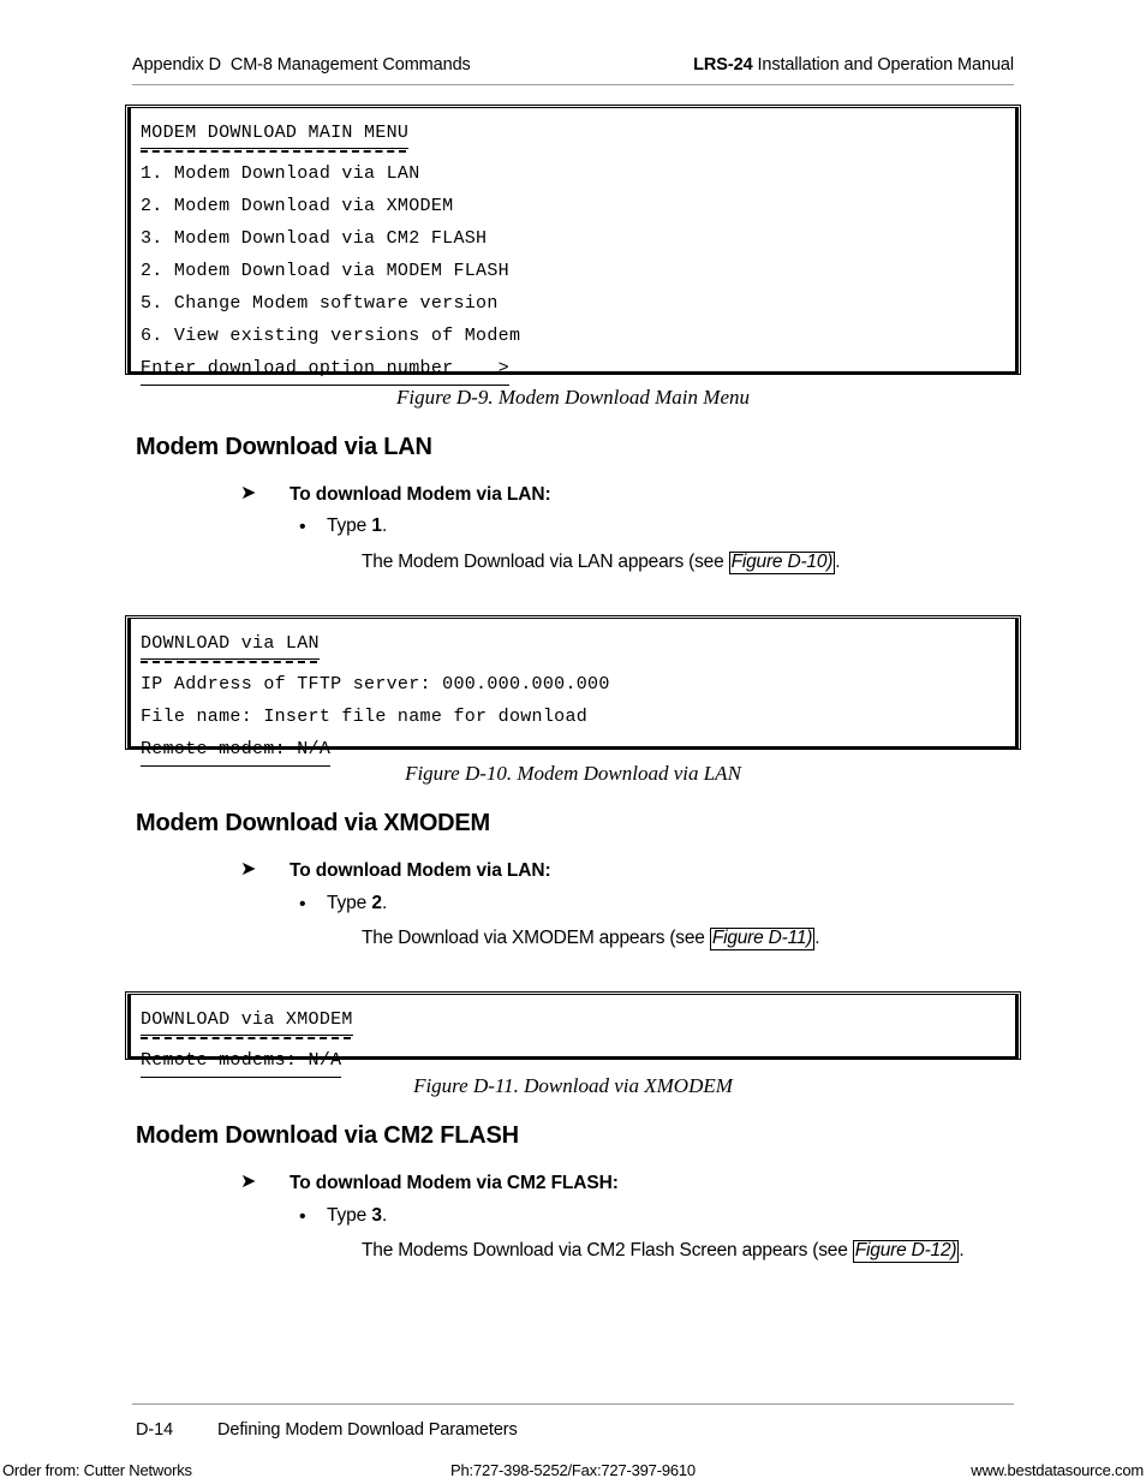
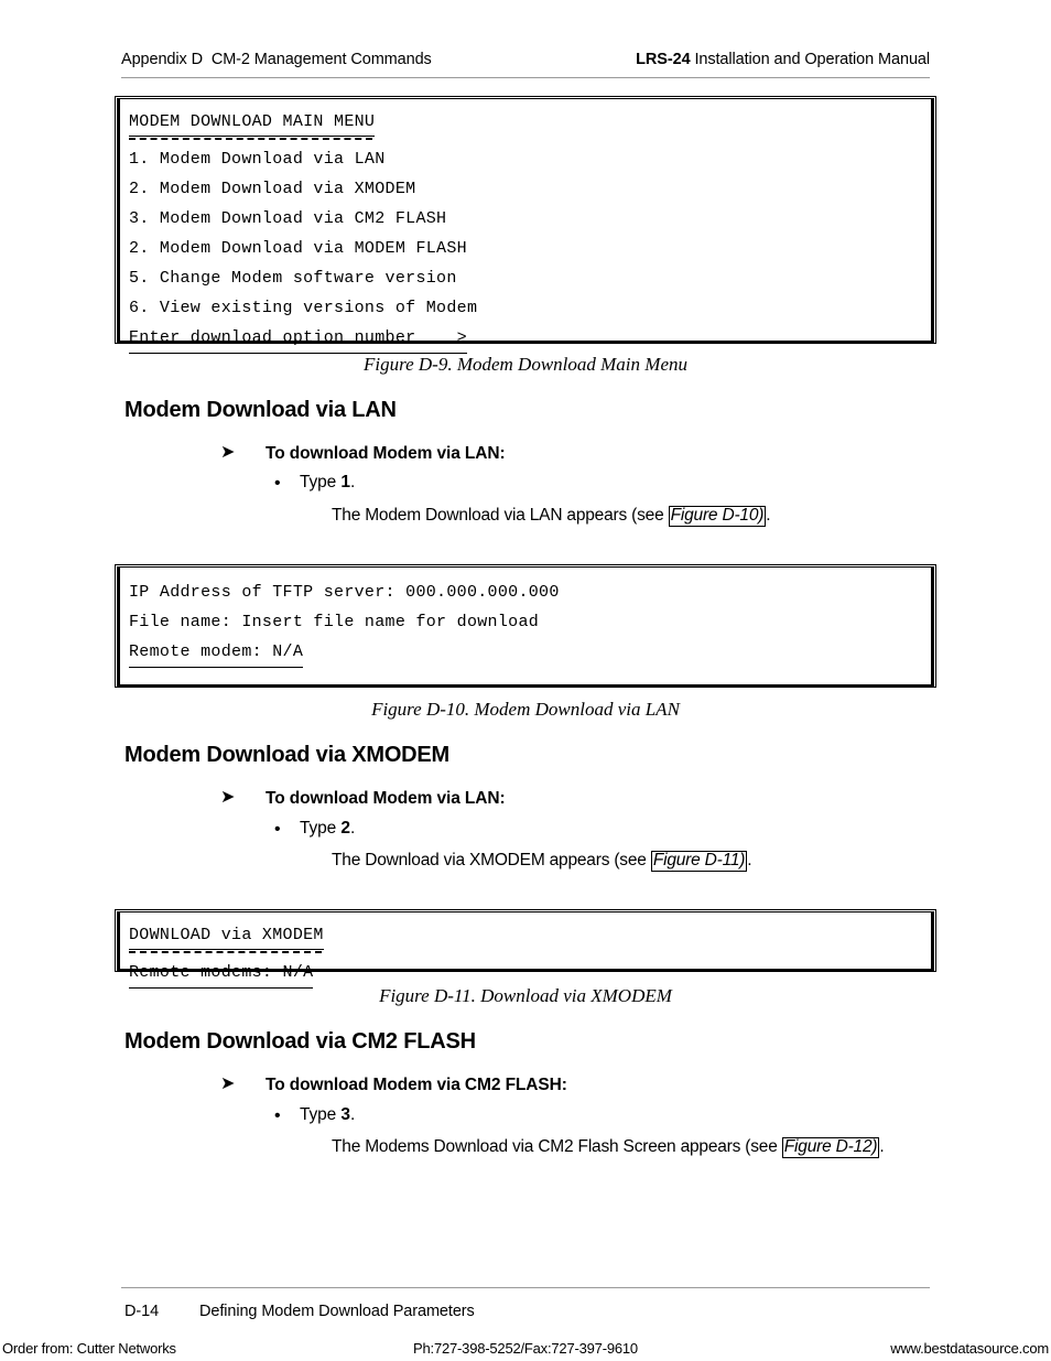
- Appendix D CM-8 Management Commands
+ Appendix D CM-2 Management Commands
  LRS-24 Installation and Operation Manual
  MODEM DOWNLOAD MAIN MENU
  1. Modem Download via LAN
  2. Modem Download via XMODEM
  3. Modem Download via CM2 FLASH
  2. Modem Download via MODEM FLASH
  5. Change Modem software version
  6. View existing versions of Modem
  Enter download option number ___>
  Figure D-9. Modem Download Main Menu
  Modem Download via LAN
  ➤
  To download Modem via LAN:
  •
  Type 1.
  The Modem Download via LAN appears (see Figure D-10).
- DOWNLOAD via LAN
  IP Address of TFTP server: 000.000.000.000
  File name: Insert file name for download
  Remote modem: N/A
  Figure D-10. Modem Download via LAN
  Modem Download via XMODEM
  ➤
  To download Modem via LAN:
  •
  Type 2.
  The Download via XMODEM appears (see Figure D-11).
  DOWNLOAD via XMODEM
  Remote modems: N/A
  Figure D-11. Download via XMODEM
  Modem Download via CM2 FLASH
  ➤
  To download Modem via CM2 FLASH:
  •
  Type 3.
  The Modems Download via CM2 Flash Screen appears (see Figure D-12).
  D-14
  Defining Modem Download Parameters
  Order from: Cutter Networks
  Ph:727-398-5252/Fax:727-397-9610
  www.bestdatasource.com
